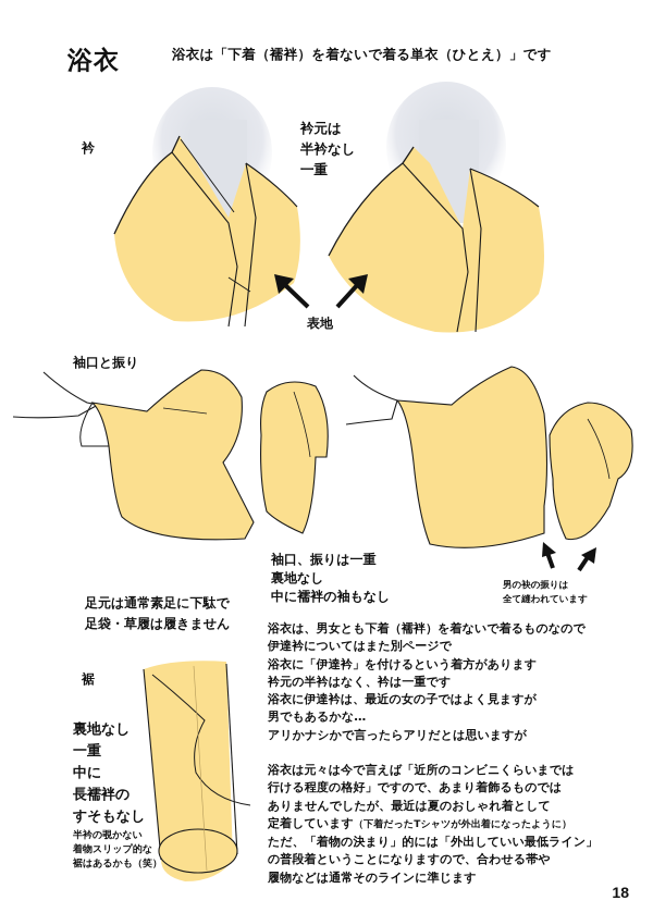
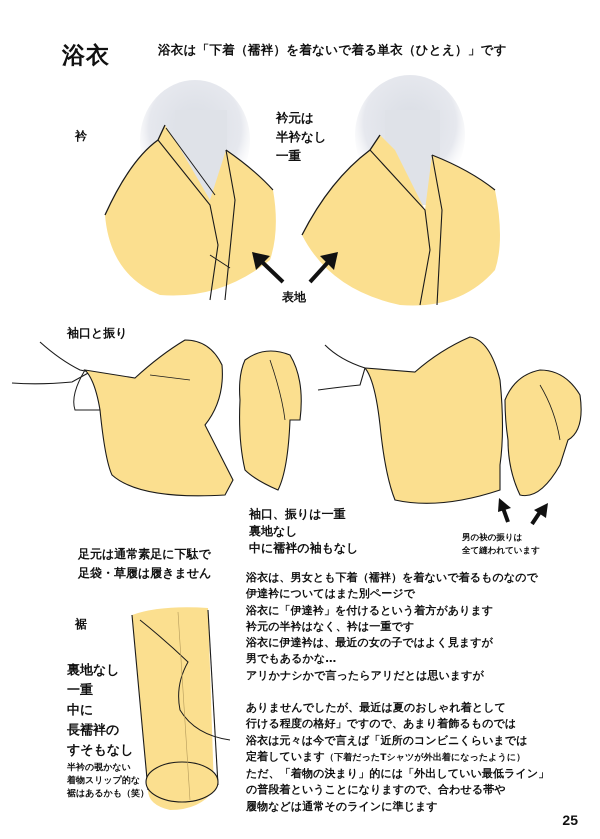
  浴衣
  浴衣は「下着（襦袢）を着ないで着る単衣（ひとえ）」です
  衿
  衿元は
  半衿なし
  一重
  表地
  袖口と振り
  袖口、振りは一重
  裏地なし
  中に襦袢の袖もなし
  男の袂の振りは
  全て縫われています
  足元は通常素足に下駄で
  足袋・草履は履きません
  裾
  裏地なし
  一重
  中に
  長襦袢の
  すそもなし
  半衿の覗かない
  着物スリップ的な
  裾はあるかも（笑）
  浴衣は、男女とも下着（襦袢）を着ないで着るものなので
  伊達衿についてはまた別ページで
  浴衣に「伊達衿」を付けるという着方があります
  衿元の半衿はなく、衿は一重です
  浴衣に伊達衿は、最近の女の子ではよく見ますが
  男でもあるかな…
  アリかナシかで言ったらアリだとは思いますが
- 浴衣は元々は今で言えば「近所のコンビニくらいまでは
+ ありませんでしたが、最近は夏のおしゃれ着として
  行ける程度の格好」ですので、あまり着飾るものでは
- ありませんでしたが、最近は夏のおしゃれ着として
+ 浴衣は元々は今で言えば「近所のコンビニくらいまでは
  定着しています（下着だったTシャツが外出着になったように）
  ただ、「着物の決まり」的には「外出していい最低ライン」
  の普段着ということになりますので、合わせる帯や
  履物などは通常そのラインに準じます
- 18
+ 25
